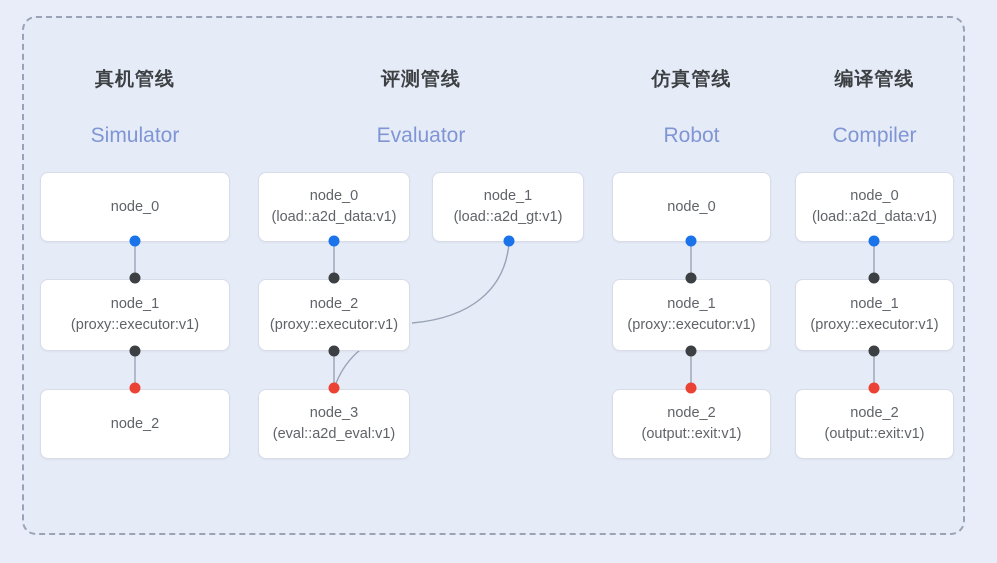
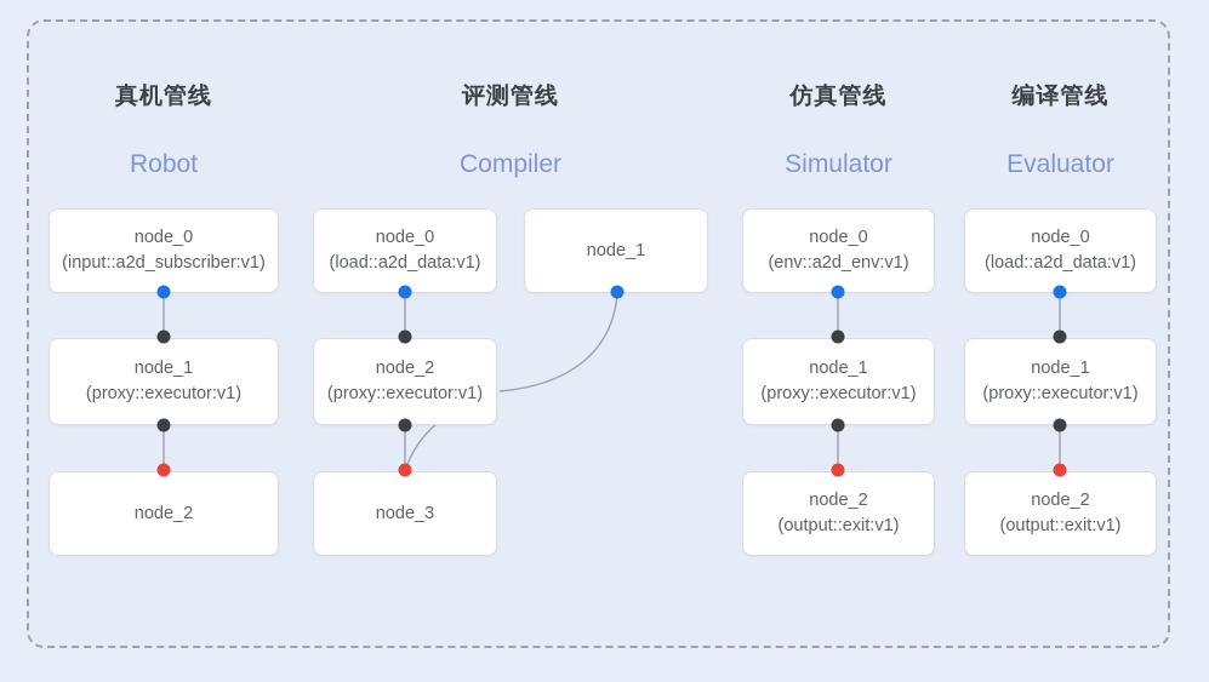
  真机管线
- Simulator
+ Robot
  node_0
+ (input::a2d_subscriber:v1)
  node_1
  (proxy::executor:v1)
  node_2
  评测管线
- Evaluator
+ Compiler
  node_0
  (load::a2d_data:v1)
  node_1
- (load::a2d_gt:v1)
  node_2
  (proxy::executor:v1)
  node_3
- (eval::a2d_eval:v1)
  仿真管线
- Robot
+ Simulator
  node_0
+ (env::a2d_env:v1)
  node_1
  (proxy::executor:v1)
  node_2
  (output::exit:v1)
  编译管线
- Compiler
+ Evaluator
  node_0
  (load::a2d_data:v1)
  node_1
  (proxy::executor:v1)
  node_2
  (output::exit:v1)
